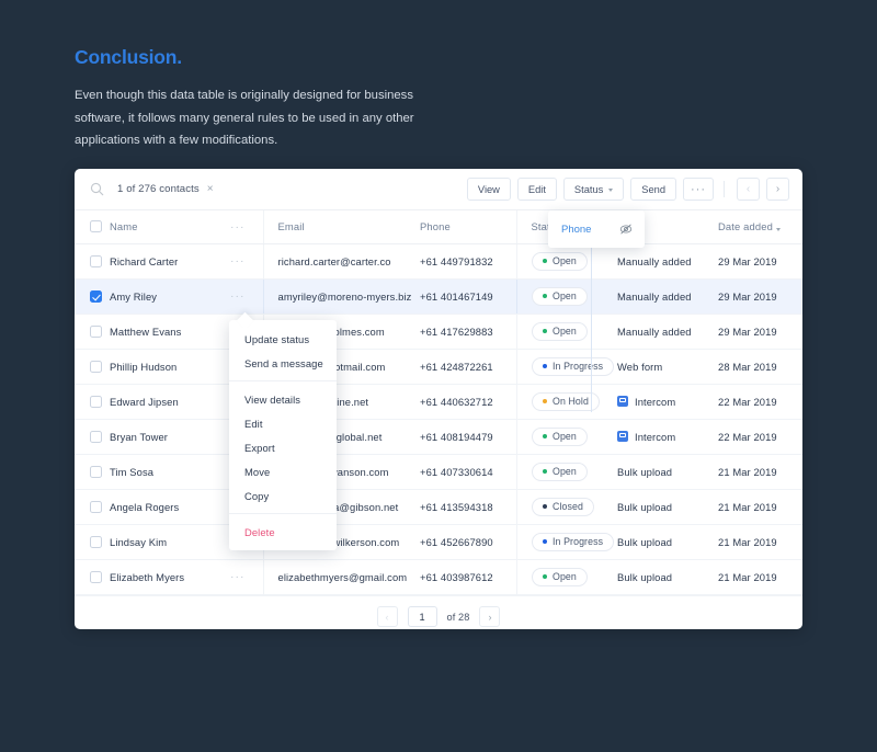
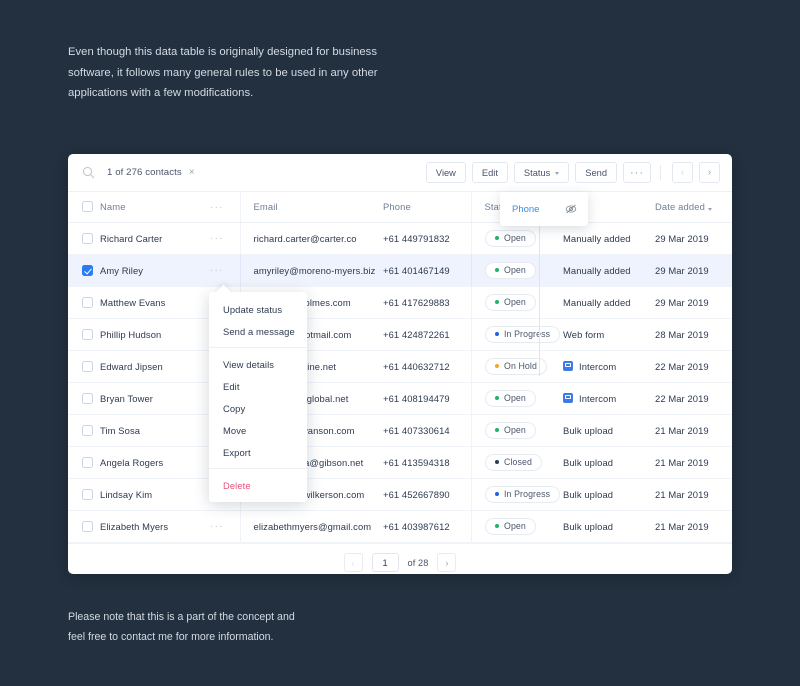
- Conclusion.
  Even though this data table is originally designed for business software, it follows many general rules to be used in any other applications with a few modifications.
  1 of 276 contacts
  ×
  View
  Edit
  Status
  Send
  ···
  ‹
  ›
  Phone
  	Name ···	Email	Phone	Sta		Date added
  	Richard Carter ···	richard.carter@carter.co	+61 449791832	Open	Manually added	29 Mar 2019
  	Amy Riley ···	amyriley@moreno-myers.biz	+61 401467149	Open	Manually added	29 Mar 2019
  	Matthew Evans	olmes.com	+61 417629883	Open	Manually added	29 Mar 2019
  	Phillip Hudson	otmail.com	+61 424872261	In Progrss	Web form	28 Mar 2019
  	Edward Jipsen	ine.net	+61 440632712	On Hold	Intercom	22 Mar 2019
  	Bryan Tower	global.net	+61 408194479	Open	Intercom	22 Mar 2019
  	Tim Sosa	anson.com	+61 407330614	Open	Bulk upload	21 Mar 2019
  	Angela Rogers	@gibson.net	+61 413594318	Closed	Bulk upload	21 Mar 2019
  	Lindsay Kim	wilkerson.com	+61 452667890	In Progress	Bulk upload	21 Mar 2019
  	Elizabeth Myers ···	elizabethmyers@gmail.com	+61 403987612	Open	Bulk upload	21 Mar 2019
  Update status
  Send a message
  View details
  Edit
- Export
+ Copy
  Move
- Copy
+ Export
  Delete
  ‹
  1
  of 28
  ›
+ Please note that this is a part of the concept and
+ feel free to contact me for more information.
